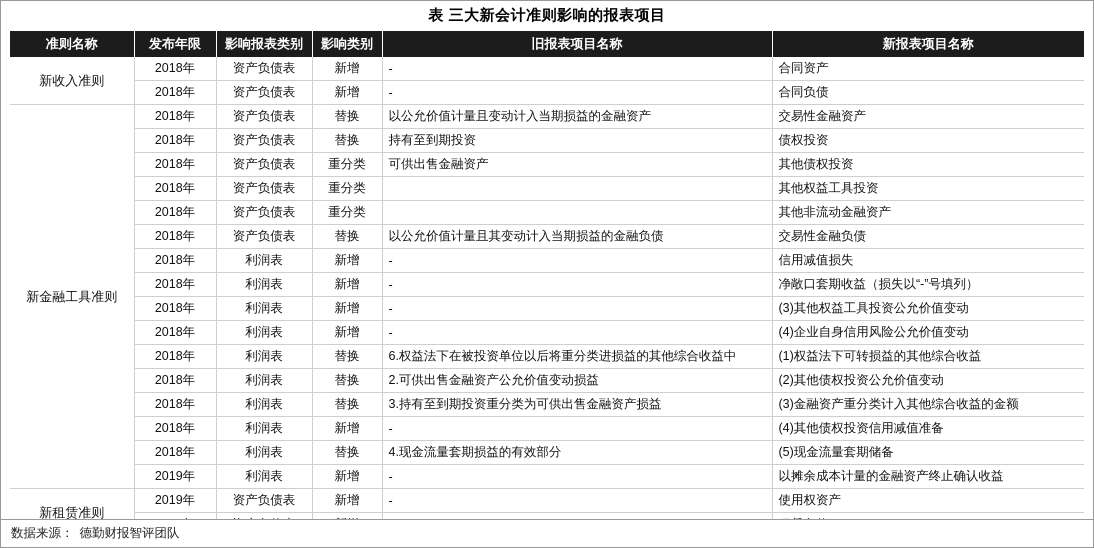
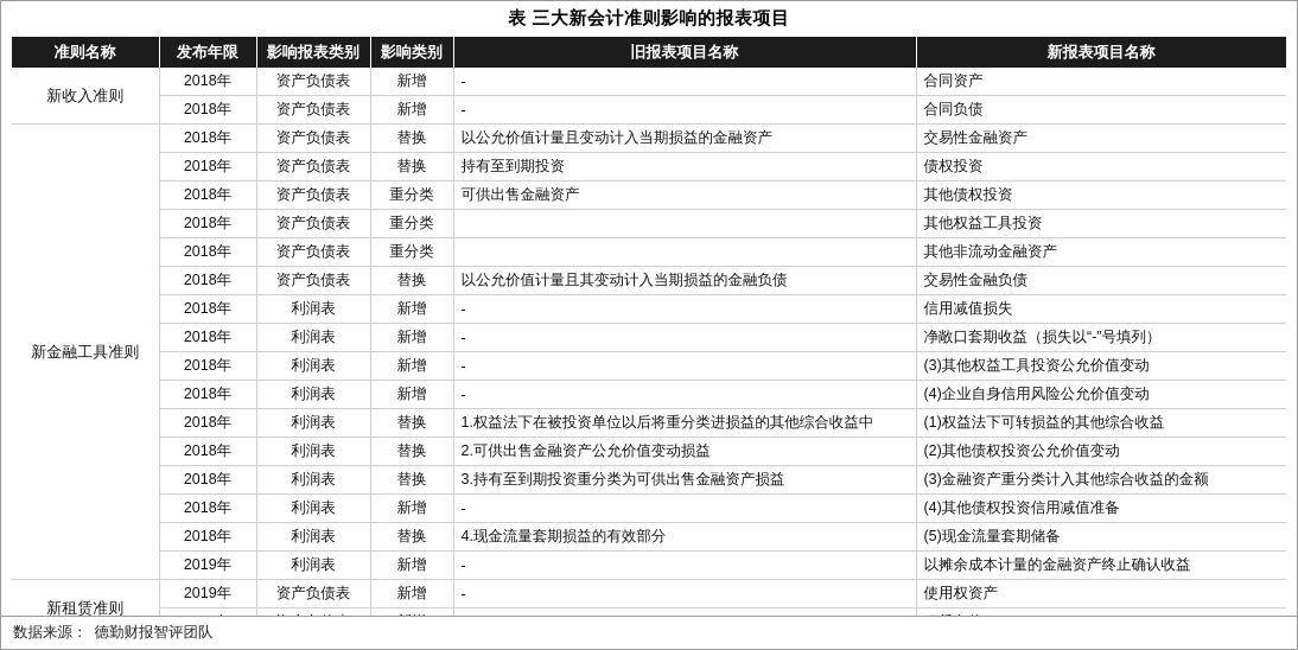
  表 三大新会计准则影响的报表项目
  准则名称	发布年限	影响报表类别	影响类别	旧报表项目名称	新报表项目名称
  新收入准则	2018年	资产负债表	新增	-	合同资产
  2018年	资产负债表	新增	-	合同负债
  新金融工具准则	2018年	资产负债表	替换	以公允价值计量且变动计入当期损益的金融资产	交易性金融资产
  2018年	资产负债表	替换	持有至到期投资	债权投资
  2018年	资产负债表	重分类	可供出售金融资产	其他债权投资
  2018年	资产负债表	重分类		其他权益工具投资
  2018年	资产负债表	重分类		其他非流动金融资产
  2018年	资产负债表	替换	以公允价值计量且其变动计入当期损益的金融负债	交易性金融负债
  2018年	利润表	新增	-	信用减值损失
  2018年	利润表	新增	-	净敞口套期收益（损失以“-”号填列）
  2018年	利润表	新增	-	(3)其他权益工具投资公允价值变动
  2018年	利润表	新增	-	(4)企业自身信用风险公允价值变动
- 2018年	利润表	替换	6.权益法下在被投资单位以后将重分类进损益的其他综合收益中	(1)权益法下可转损益的其他综合收益
+ 2018年	利润表	替换	1.权益法下在被投资单位以后将重分类进损益的其他综合收益中	(1)权益法下可转损益的其他综合收益
  2018年	利润表	替换	2.可供出售金融资产公允价值变动损益	(2)其他债权投资公允价值变动
  2018年	利润表	替换	3.持有至到期投资重分类为可供出售金融资产损益	(3)金融资产重分类计入其他综合收益的金额
  2018年	利润表	新增	-	(4)其他债权投资信用减值准备
  2018年	利润表	替换	4.现金流量套期损益的有效部分	(5)现金流量套期储备
  2019年	利润表	新增	-	以摊余成本计量的金融资产终止确认收益
  新租赁准则	2019年	资产负债表	新增	-	使用权资产
  数据来源：
  德勤财报智评团队
